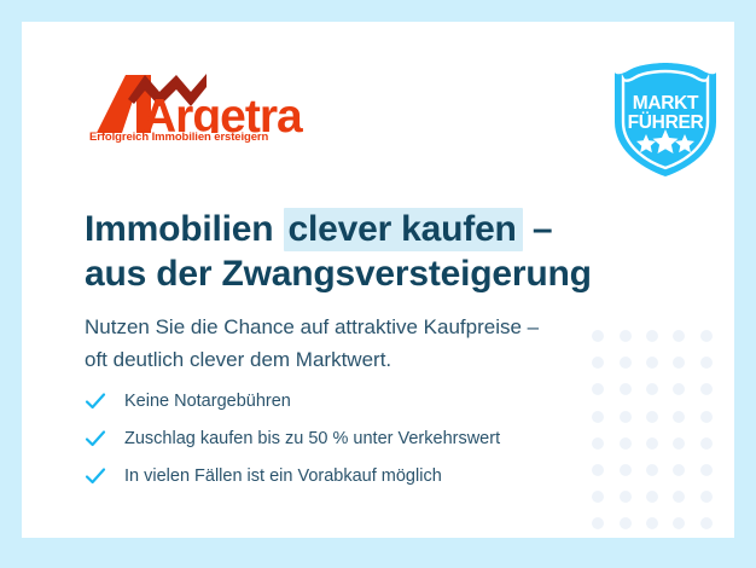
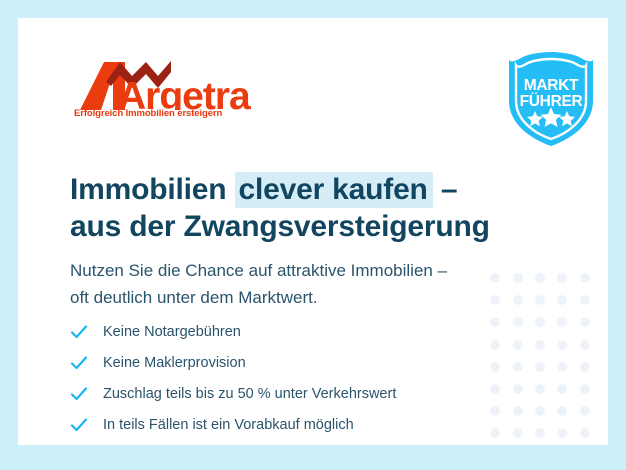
  Argetra
  Erfolgreich Immobilien ersteigern
  MARKT
  FÜHRER
  Immobilien clever kaufen –
  aus der Zwangsversteigerung
- Nutzen Sie die Chance auf attraktive Kaufpreise –
+ Nutzen Sie die Chance auf attraktive Immobilien –
- oft deutlich clever dem Marktwert.
+ oft deutlich unter dem Marktwert.
  Keine Notargebühren
+ Keine Maklerprovision
- Zuschlag kaufen bis zu 50 % unter Verkehrswert
+ Zuschlag teils bis zu 50 % unter Verkehrswert
- In vielen Fällen ist ein Vorabkauf möglich
+ In teils Fällen ist ein Vorabkauf möglich
